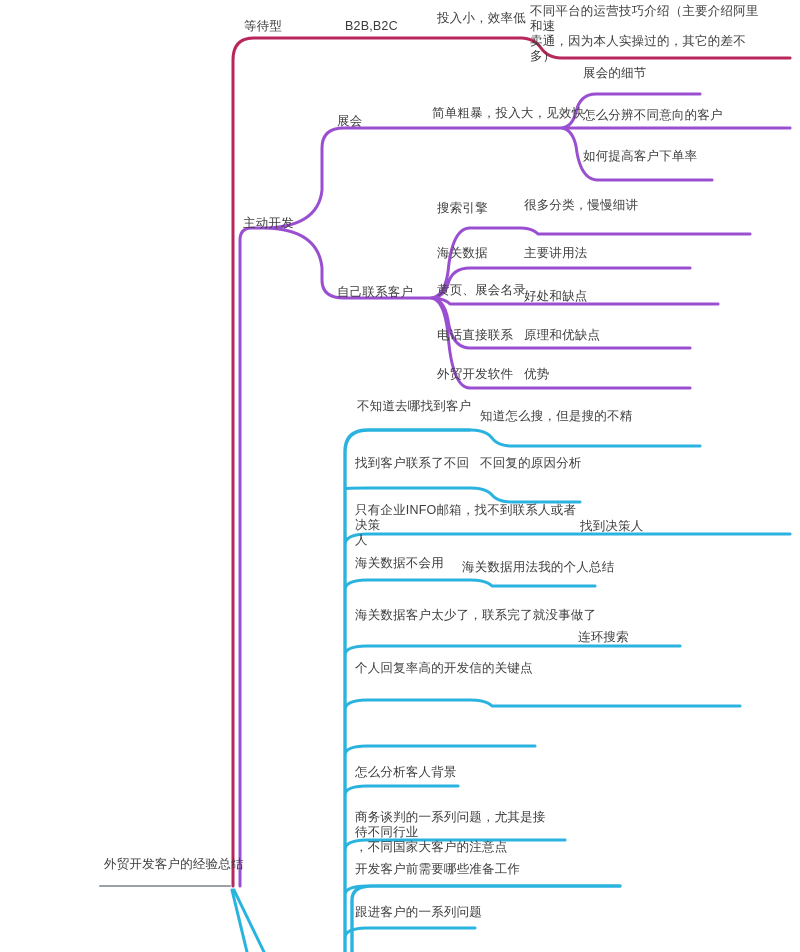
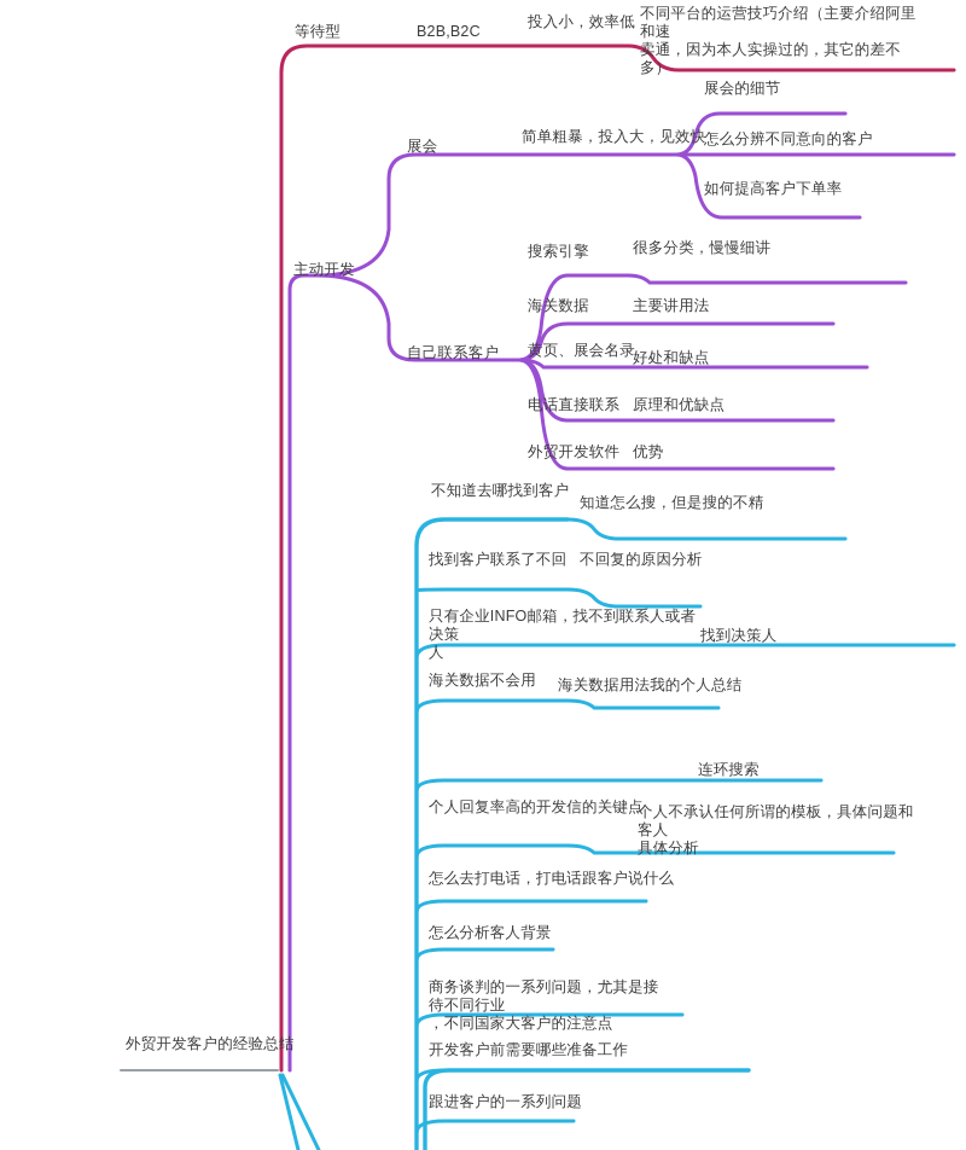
  外贸开发客户的经验总结
  等待型
  B2B,B2C
  投入小，效率低
  不同平台的运营技巧介绍（主要介绍阿里和速
  卖通，因为本人实操过的，其它的差不多）
  主动开发
  展会
  简单粗暴，投入大，见效快
  展会的细节
  怎么分辨不同意向的客户
  如何提高客户下单率
  自己联系客户
  搜索引擎
  很多分类，慢慢细讲
  海关数据
  主要讲用法
  黄页、展会名录
  好处和缺点
  电话直接联系
  原理和优缺点
  外贸开发软件
  优势
  不知道去哪找到客户
  知道怎么搜，但是搜的不精
  找到客户联系了不回
  不回复的原因分析
  只有企业INFO邮箱，找不到联系人或者决策
  人
  找到决策人
  海关数据不会用
  海关数据用法我的个人总结
- 海关数据客户太少了，联系完了就没事做了
  连环搜索
  个人回复率高的开发信的关键点
+ 个人不承认任何所谓的模板，具体问题和客人
+ 具体分析
+ 怎么去打电话，打电话跟客户说什么
  怎么分析客人背景
  商务谈判的一系列问题，尤其是接待不同行业
  ，不同国家大客户的注意点
  开发客户前需要哪些准备工作
  跟进客户的一系列问题
